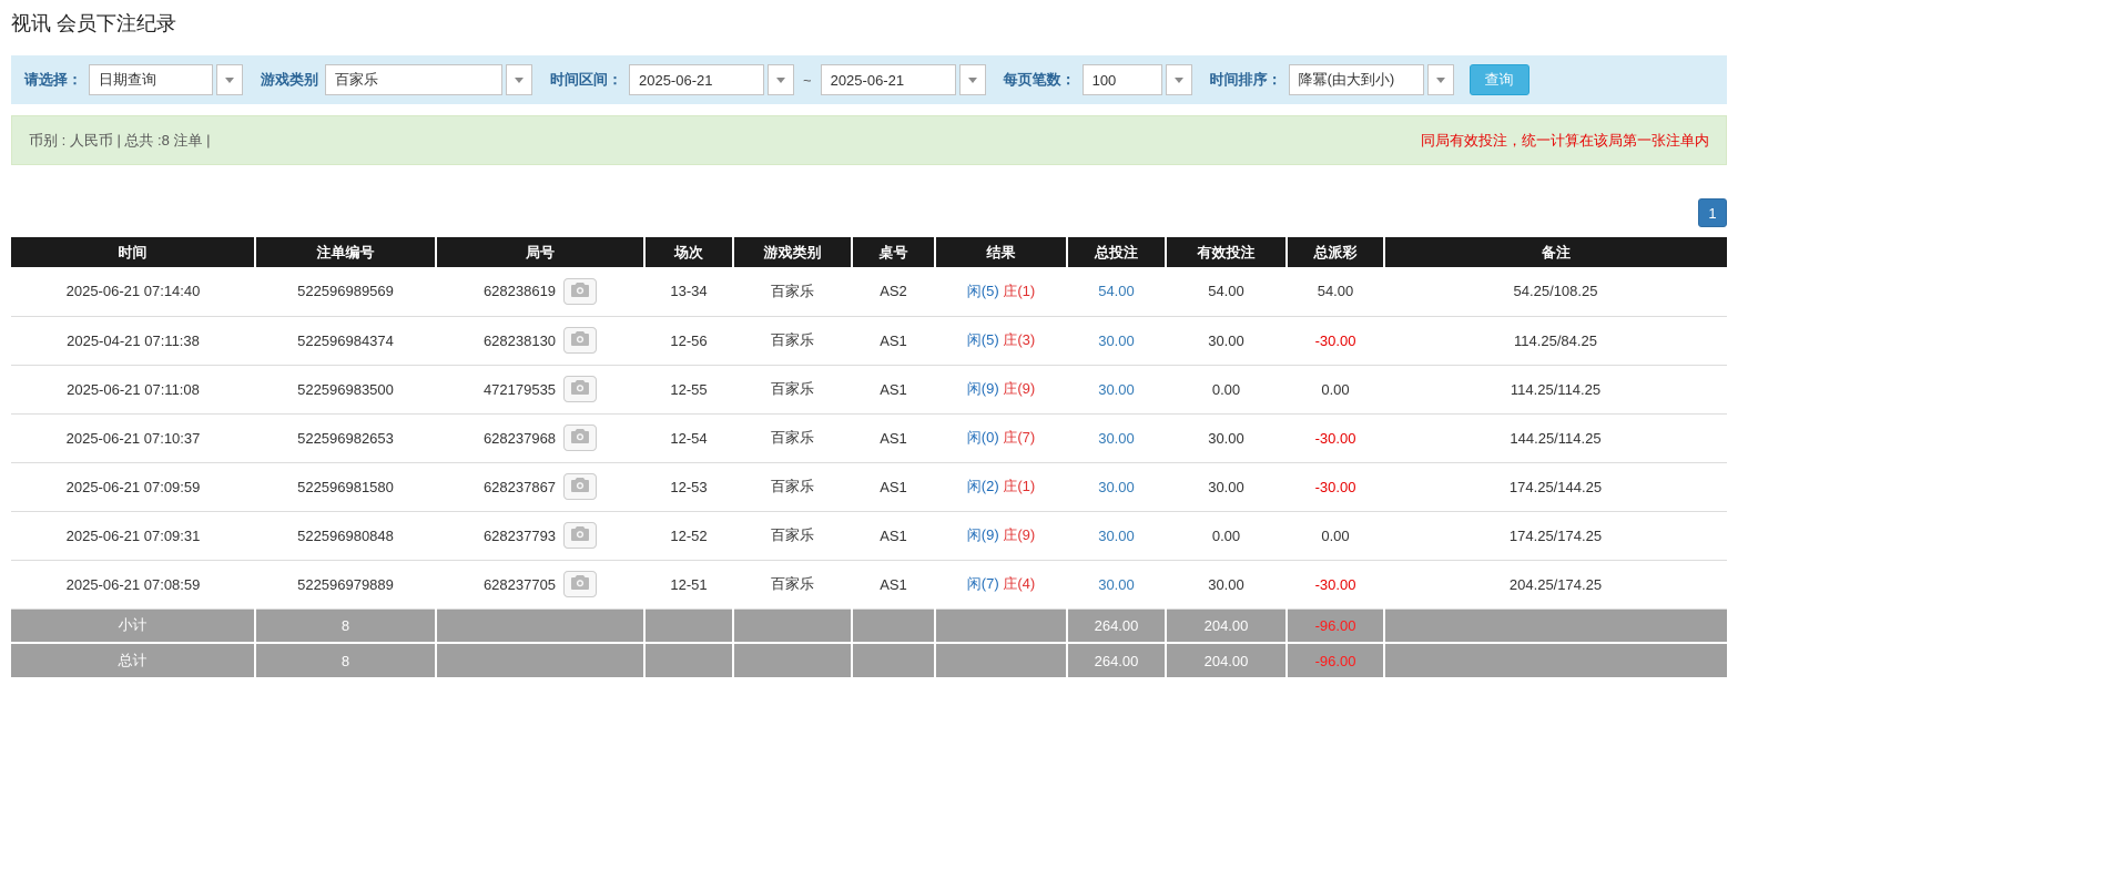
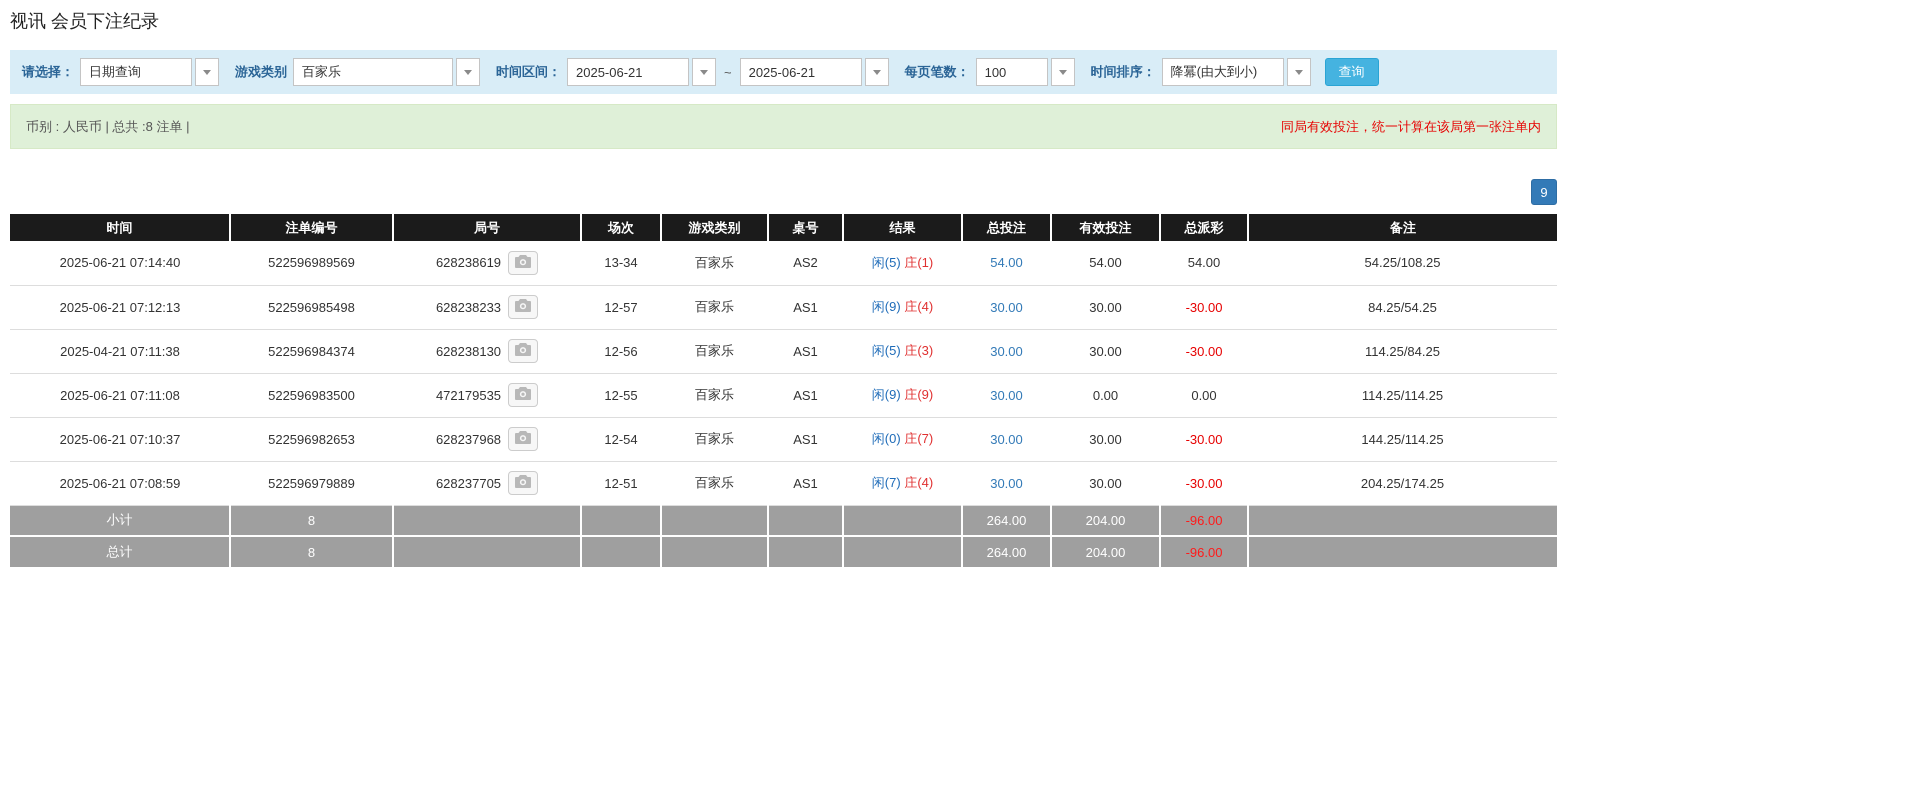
  视讯 会员下注纪录
  请选择：
  日期查询
  游戏类别
  百家乐
  时间区间：
  2025-06-21
  ~
  2025-06-21
  每页笔数：
  100
  时间排序：
  降冪(由大到小)
  查询
  币别 : 人民币 | 总共 :8 注单 |
  同局有效投注，统一计算在该局第一张注单内
- 1
+ 9
  时间	注单编号	局号	场次	游戏类别	桌号	结果	总投注	有效投注	总派彩	备注
  2025-06-21 07:14:40	522596989569	628238619	13-34	百家乐	AS2	闲(5) 庄(1)	54.00	54.00	54.00	54.25/108.25
+ 2025-06-21 07:12:13	522596985498	628238233	12-57	百家乐	AS1	闲(9) 庄(4)	30.00	30.00	-30.00	84.25/54.25
  2025-04-21 07:11:38	522596984374	628238130	12-56	百家乐	AS1	闲(5) 庄(3)	30.00	30.00	-30.00	114.25/84.25
  2025-06-21 07:11:08	522596983500	472179535	12-55	百家乐	AS1	闲(9) 庄(9)	30.00	0.00	0.00	114.25/114.25
  2025-06-21 07:10:37	522596982653	628237968	12-54	百家乐	AS1	闲(0) 庄(7)	30.00	30.00	-30.00	144.25/114.25
- 2025-06-21 07:09:59	522596981580	628237867	12-53	百家乐	AS1	闲(2) 庄(1)	30.00	30.00	-30.00	174.25/144.25
- 2025-06-21 07:09:31	522596980848	628237793	12-52	百家乐	AS1	闲(9) 庄(9)	30.00	0.00	0.00	174.25/174.25
  2025-06-21 07:08:59	522596979889	628237705	12-51	百家乐	AS1	闲(7) 庄(4)	30.00	30.00	-30.00	204.25/174.25
  小计	8						264.00	204.00	-96.00
  总计	8						264.00	204.00	-96.00
